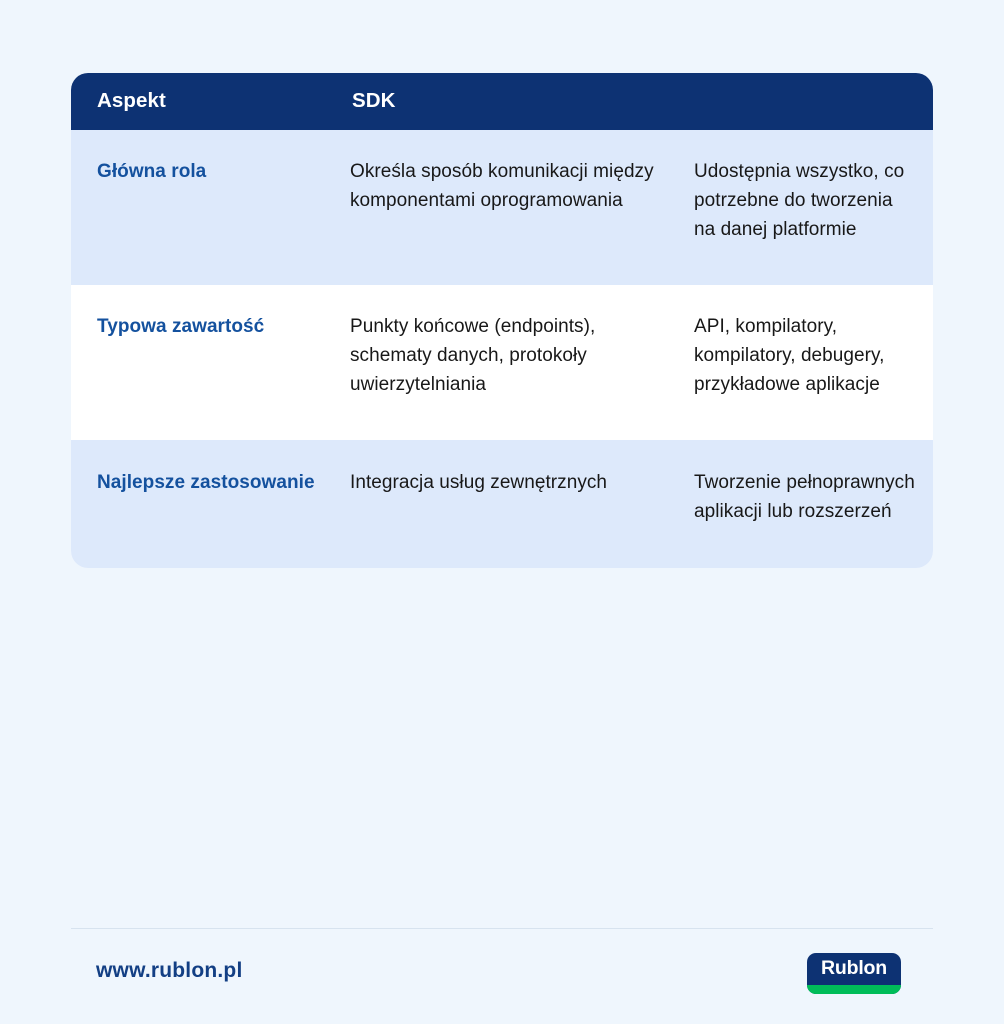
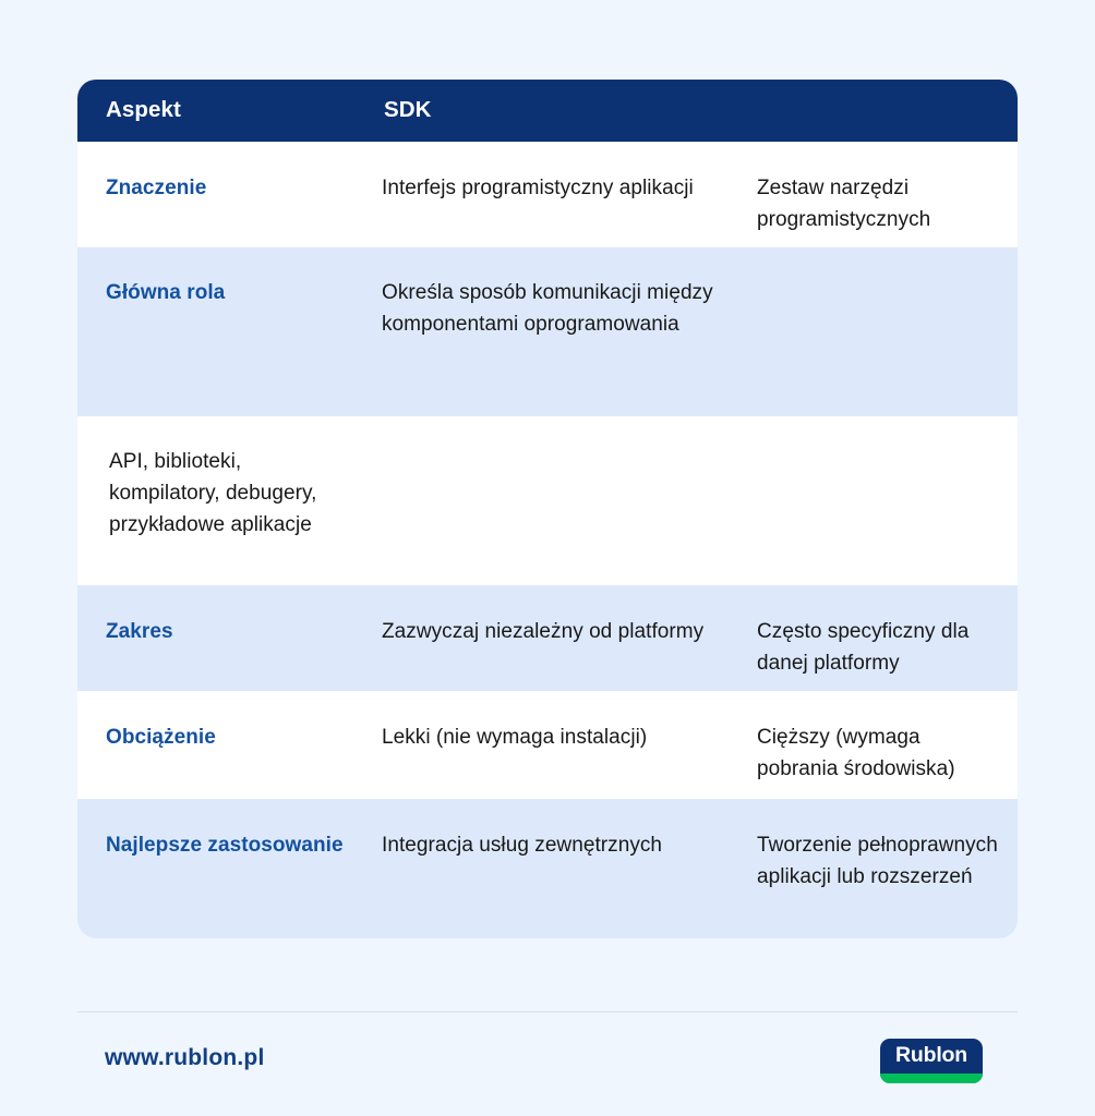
  Aspekt
  SDK
+ Znaczenie
+ Interfejs programistyczny aplikacji
+ Zestaw narzędzi programistycznych
  Główna rola
  Określa sposób komunikacji między komponentami oprogramowania
- Udostępnia wszystko, co potrzebne do tworzenia na danej platformie
- Typowa zawartość
- Punkty końcowe (endpoints), schematy danych, protokoły uwierzytelniania
- API, kompilatory, kompilatory, debugery, przykładowe aplikacje
+ API, biblioteki, kompilatory, debugery, przykładowe aplikacje
+ Zakres
+ Zazwyczaj niezależny od platformy
+ Często specyficzny dla danej platformy
+ Obciążenie
+ Lekki (nie wymaga instalacji)
+ Cięższy (wymaga pobrania środowiska)
  Najlepsze zastosowanie
  Integracja usług zewnętrznych
  Tworzenie pełnoprawnych aplikacji lub rozszerzeń
  www.rublon.pl
  Rublon
